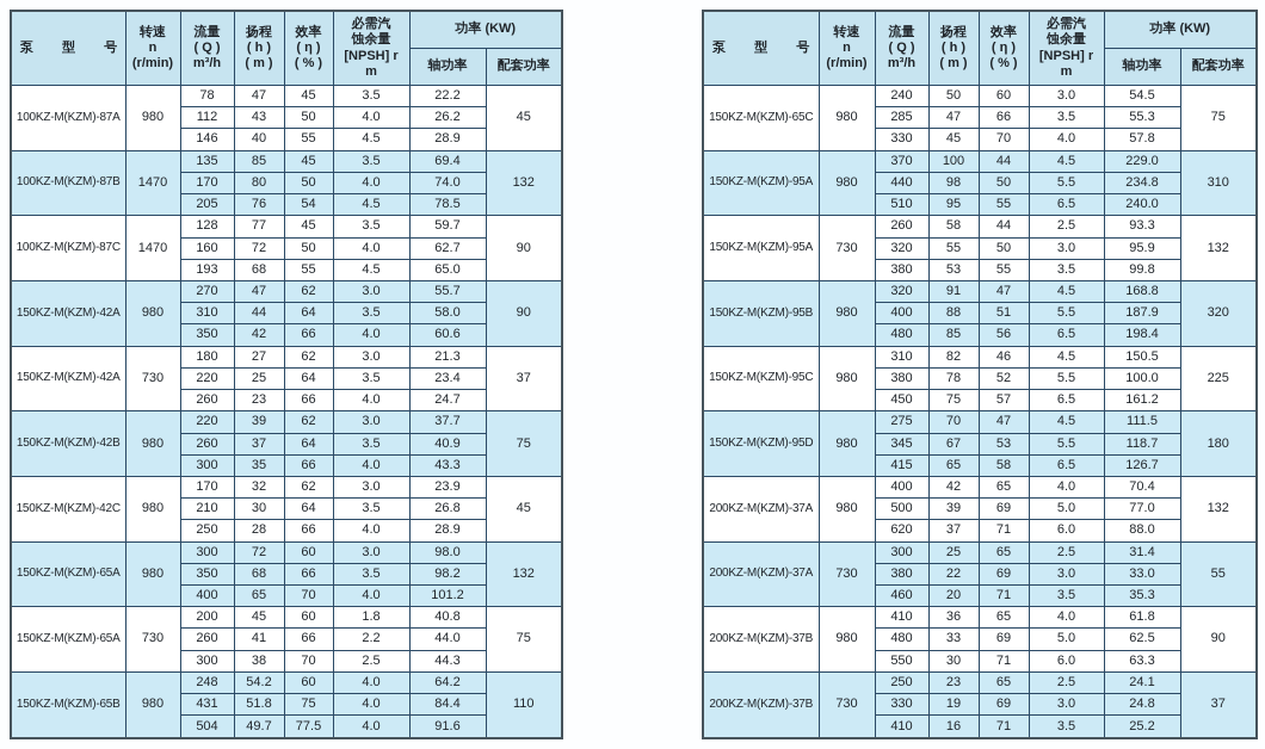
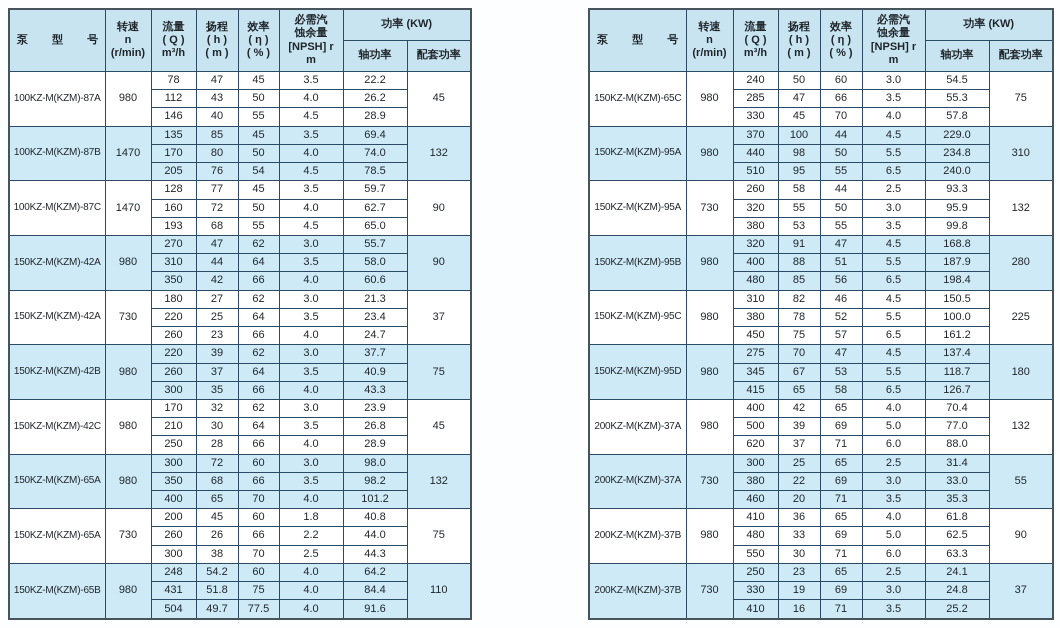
  泵 型 号	转速n(r/min)	流量( Q )m³/h	扬程( h )( m )	效率( η )( % )	必需汽蚀余量[NPSH] rm	功率 (KW)
  轴功率	配套功率
  100KZ-M(KZM)-87A	980	78	47	45	3.5	22.2	45
  112	43	50	4.0	26.2
  146	40	55	4.5	28.9
  100KZ-M(KZM)-87B	1470	135	85	45	3.5	69.4	132
  170	80	50	4.0	74.0
  205	76	54	4.5	78.5
  100KZ-M(KZM)-87C	1470	128	77	45	3.5	59.7	90
  160	72	50	4.0	62.7
  193	68	55	4.5	65.0
  150KZ-M(KZM)-42A	980	270	47	62	3.0	55.7	90
  310	44	64	3.5	58.0
  350	42	66	4.0	60.6
  150KZ-M(KZM)-42A	730	180	27	62	3.0	21.3	37
  220	25	64	3.5	23.4
  260	23	66	4.0	24.7
  150KZ-M(KZM)-42B	980	220	39	62	3.0	37.7	75
  260	37	64	3.5	40.9
  300	35	66	4.0	43.3
  150KZ-M(KZM)-42C	980	170	32	62	3.0	23.9	45
  210	30	64	3.5	26.8
  250	28	66	4.0	28.9
  150KZ-M(KZM)-65A	980	300	72	60	3.0	98.0	132
  350	68	66	3.5	98.2
  400	65	70	4.0	101.2
  150KZ-M(KZM)-65A	730	200	45	60	1.8	40.8	75
- 260	41	66	2.2	44.0
+ 260	26	66	2.2	44.0
  300	38	70	2.5	44.3
  150KZ-M(KZM)-65B	980	248	54.2	60	4.0	64.2	110
  431	51.8	75	4.0	84.4
  504	49.7	77.5	4.0	91.6
  泵 型 号	转速n(r/min)	流量( Q )m³/h	扬程( h )( m )	效率( η )( % )	必需汽蚀余量[NPSH] rm	功率 (KW)
  轴功率	配套功率
  150KZ-M(KZM)-65C	980	240	50	60	3.0	54.5	75
  285	47	66	3.5	55.3
  330	45	70	4.0	57.8
  150KZ-M(KZM)-95A	980	370	100	44	4.5	229.0	310
  440	98	50	5.5	234.8
  510	95	55	6.5	240.0
  150KZ-M(KZM)-95A	730	260	58	44	2.5	93.3	132
  320	55	50	3.0	95.9
  380	53	55	3.5	99.8
- 150KZ-M(KZM)-95B	980	320	91	47	4.5	168.8	320
+ 150KZ-M(KZM)-95B	980	320	91	47	4.5	168.8	280
  400	88	51	5.5	187.9
  480	85	56	6.5	198.4
  150KZ-M(KZM)-95C	980	310	82	46	4.5	150.5	225
  380	78	52	5.5	100.0
  450	75	57	6.5	161.2
- 150KZ-M(KZM)-95D	980	275	70	47	4.5	111.5	180
+ 150KZ-M(KZM)-95D	980	275	70	47	4.5	137.4	180
  345	67	53	5.5	118.7
  415	65	58	6.5	126.7
  200KZ-M(KZM)-37A	980	400	42	65	4.0	70.4	132
  500	39	69	5.0	77.0
  620	37	71	6.0	88.0
  200KZ-M(KZM)-37A	730	300	25	65	2.5	31.4	55
  380	22	69	3.0	33.0
  460	20	71	3.5	35.3
  200KZ-M(KZM)-37B	980	410	36	65	4.0	61.8	90
  480	33	69	5.0	62.5
  550	30	71	6.0	63.3
  200KZ-M(KZM)-37B	730	250	23	65	2.5	24.1	37
  330	19	69	3.0	24.8
  410	16	71	3.5	25.2
